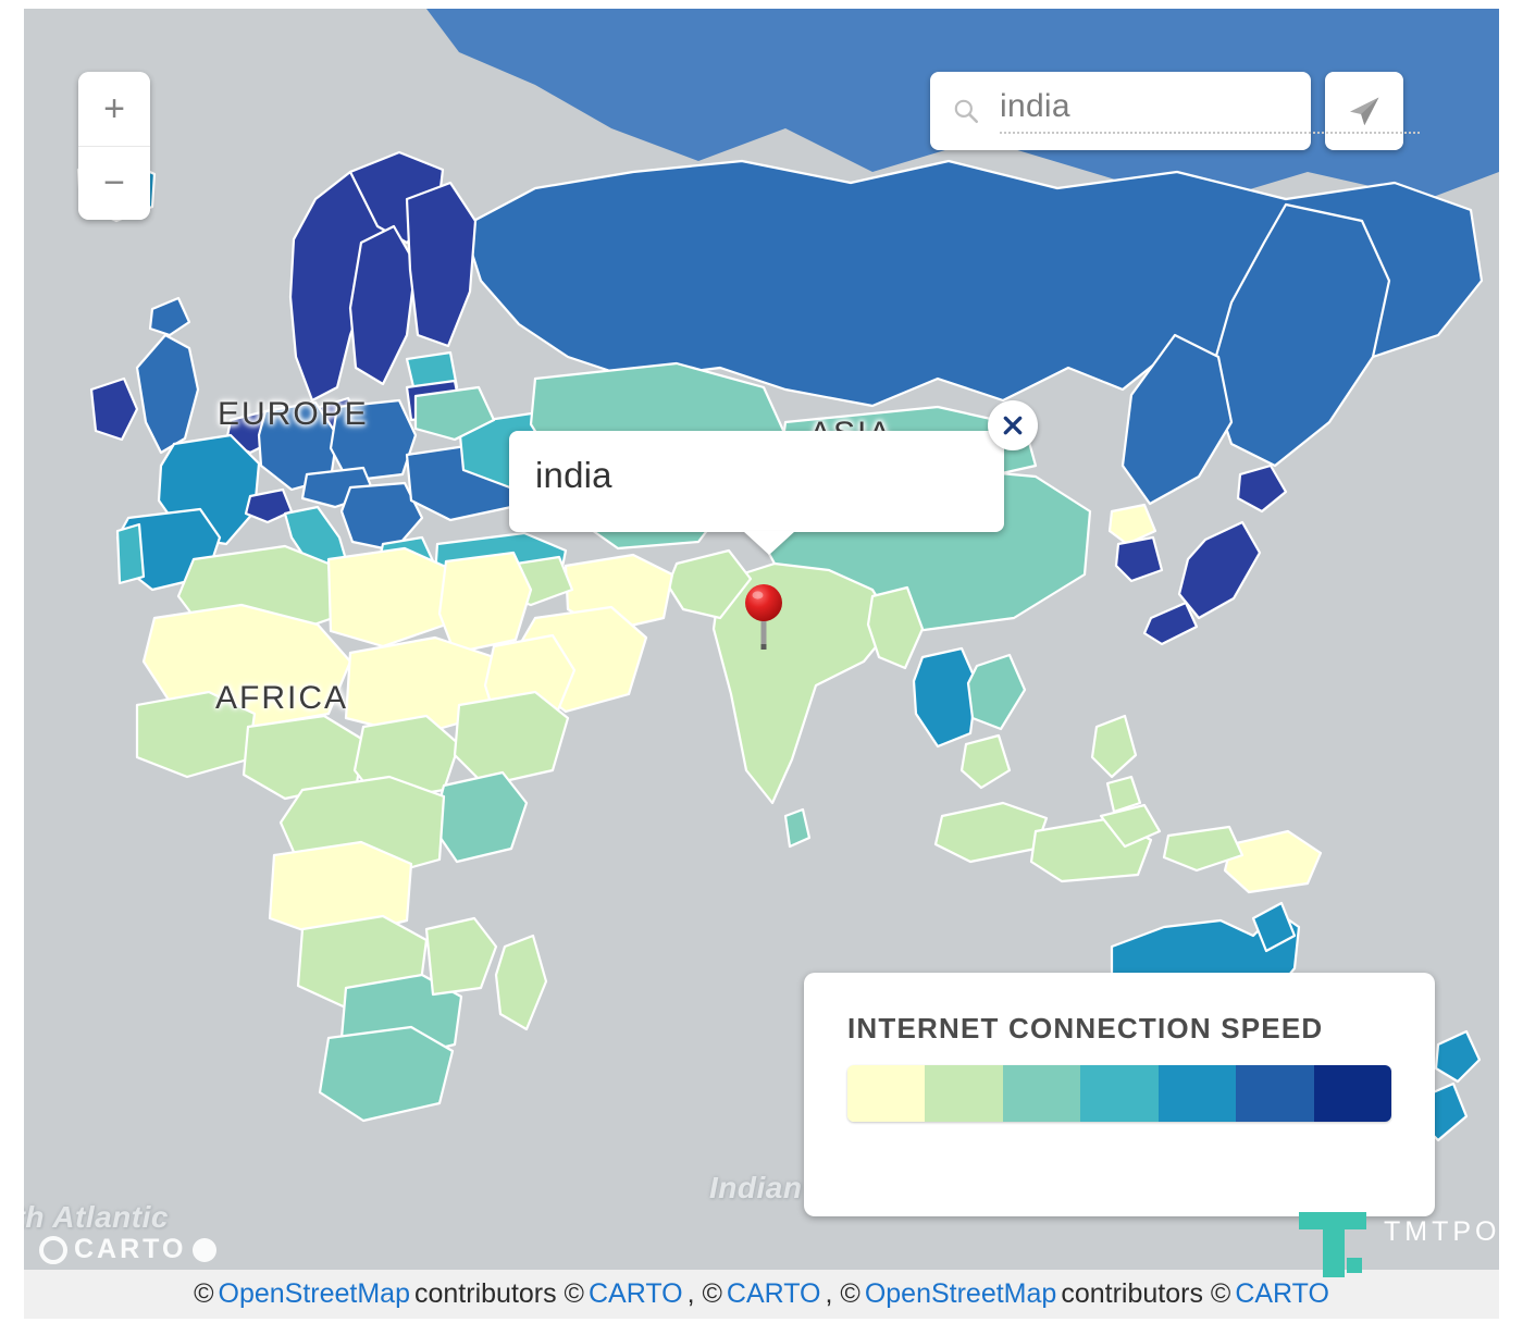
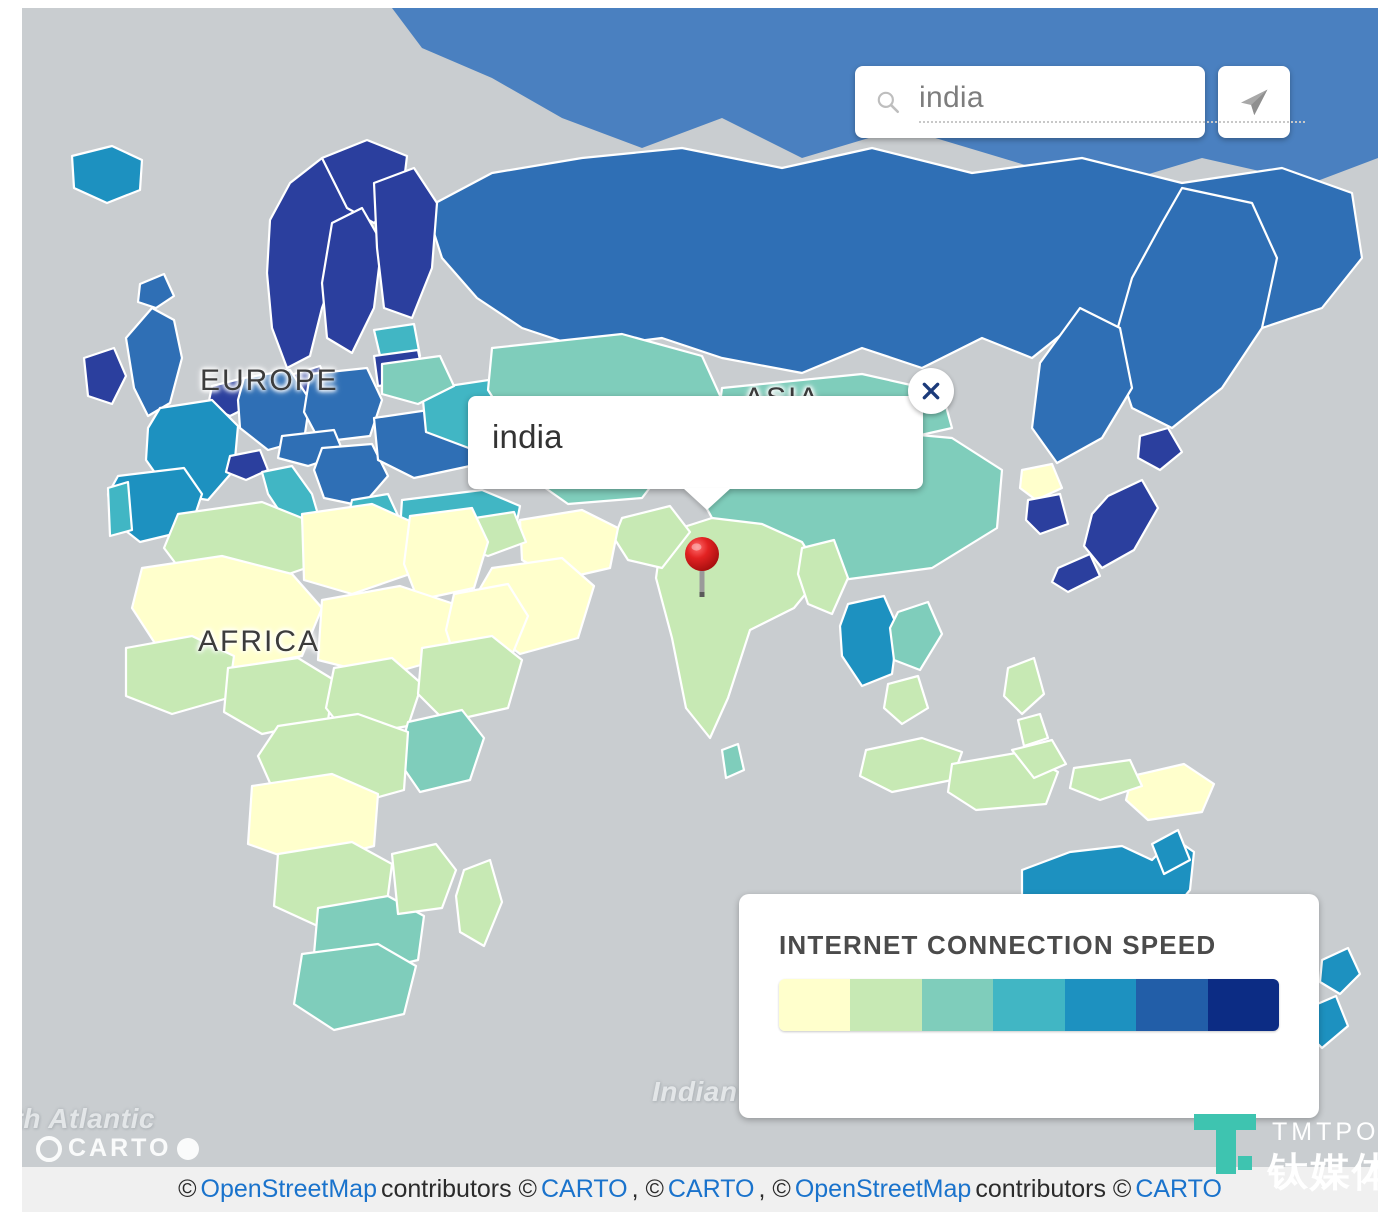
  h Atlantic
  Indian
  EUROPE
  AFRICA
  CARTO
- +
- −
  india
  india
  INTERNET CONNECTION SPEED
  ©
  OpenStreetMap
  contributors ©
  CARTO
  , ©
  CARTO
  , ©
  OpenStreetMap
  contributors ©
  CARTO
  TMTPOS
+ 钛媒体
